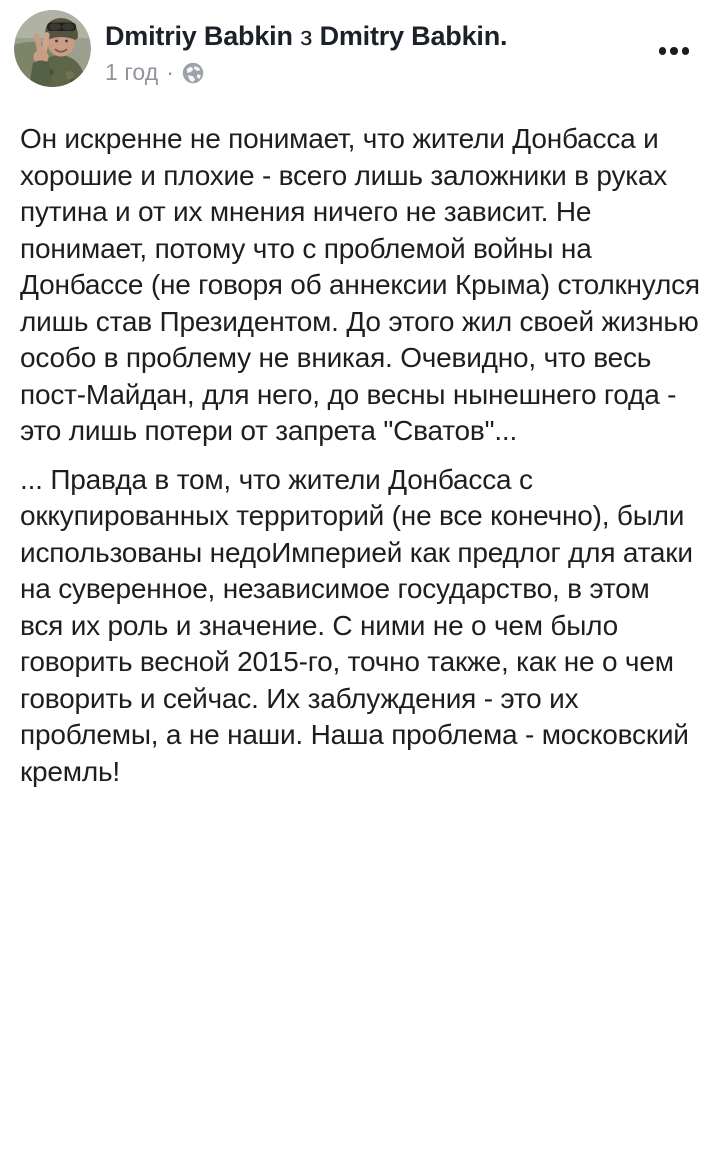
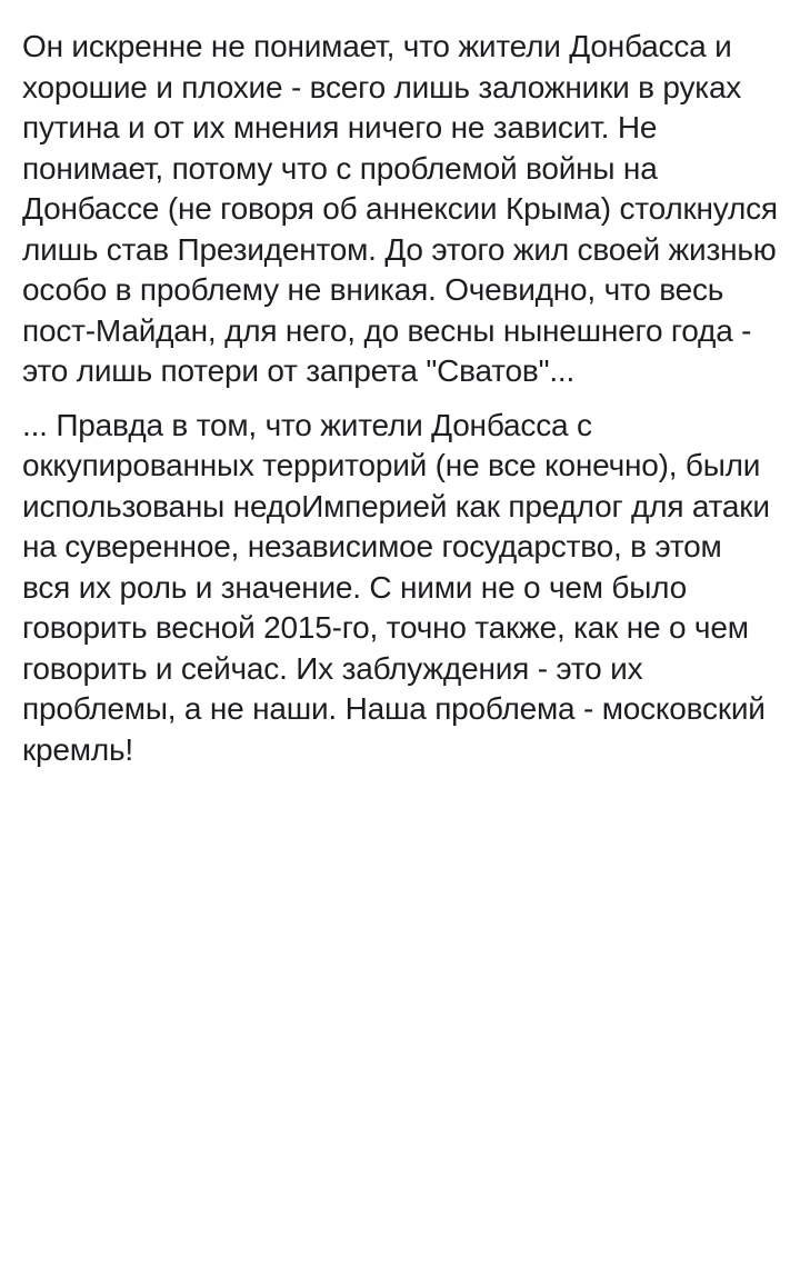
- Dmitriy Babkin з Dmitry Babkin.
- 1 год
- ·
  Он искренне не понимает, что жители Донбасса и хорошие и плохие - всего лишь заложники в руках путина и от их мнения ничего не зависит. Не понимает, потому что с проблемой войны на Донбассе (не говоря об аннексии Крыма) столкнулся лишь став Президентом. До этого жил своей жизнью особо в проблему не вникая. Очевидно, что весь пост-Майдан, для него, до весны нынешнего года - это лишь потери от запрета "Сватов"...
  ... Правда в том, что жители Донбасса с оккупированных территорий (не все конечно), были использованы недоИмперией как предлог для атаки на суверенное, независимое государство, в этом вся их роль и значение. С ними не о чем было говорить весной 2015-го, точно также, как не о чем говорить и сейчас. Их заблуждения - это их проблемы, а не наши. Наша проблема - московский кремль!
